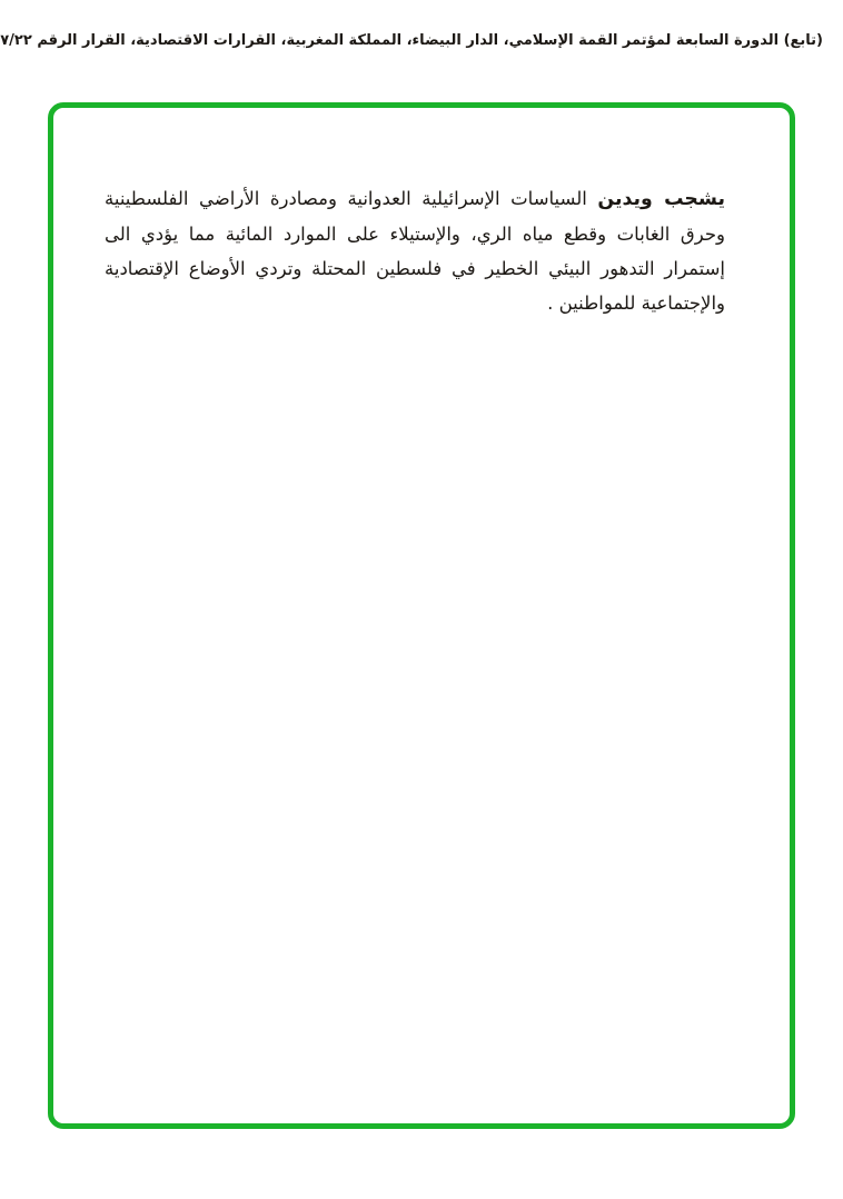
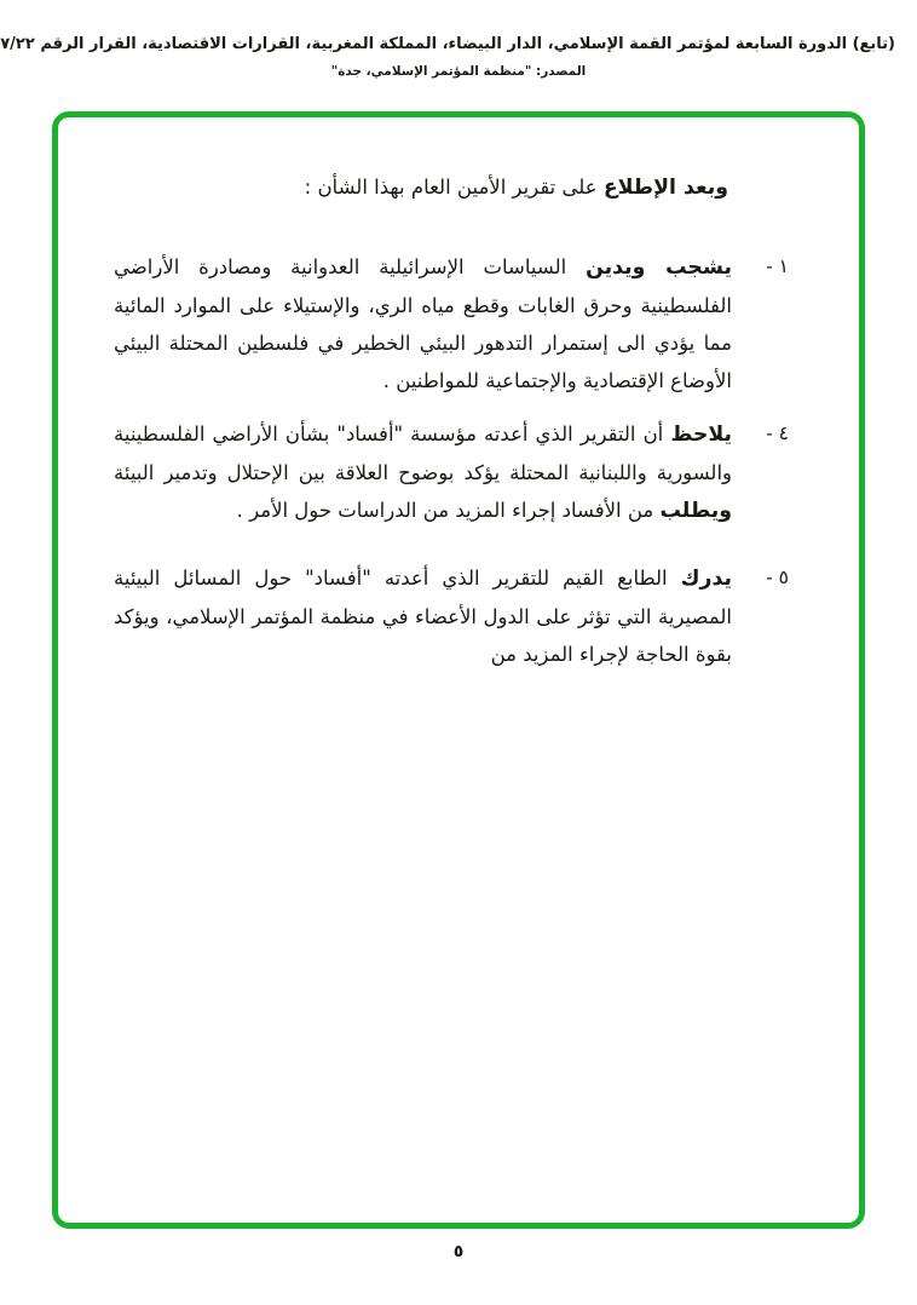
  (تابع) الدورة السابعة لمؤتمر القمة الإسلامي، الدار البيضاء، المملكة المغربية، القرارات الاقتصادية، القرار الرقم ٧/٢٢
+ المصدر: "منظمة المؤتمر الإسلامي، جدة"
+ وبعد الإطلاع على تقرير الأمين العام بهذا الشأن :
+ ١ -
- يشجب ويدين السياسات الإسرائيلية العدوانية ومصادرة الأراضي الفلسطينية وحرق الغابات وقطع مياه الري، والإستيلاء على الموارد المائية مما يؤدي الى إستمرار التدهور البيئي الخطير في فلسطين المحتلة وتردي الأوضاع الإقتصادية والإجتماعية للمواطنين .
+ يشجب ويدين السياسات الإسرائيلية العدوانية ومصادرة الأراضي الفلسطينية وحرق الغابات وقطع مياه الري، والإستيلاء على الموارد المائية مما يؤدي الى إستمرار التدهور البيئي الخطير في فلسطين المحتلة البيئي الأوضاع الإقتصادية والإجتماعية للمواطنين .
+ ٤ -
+ يلاحظ أن التقرير الذي أعدته مؤسسة "أفساد" بشأن الأراضي الفلسطينية والسورية واللبنانية المحتلة يؤكد بوضوح العلاقة بين الإحتلال وتدمير البيئة ويطلب من الأفساد إجراء المزيد من الدراسات حول الأمر .
+ ٥ -
+ يدرك الطابع القيم للتقرير الذي أعدته "أفساد" حول المسائل البيئية المصيرية التي تؤثر على الدول الأعضاء في منظمة المؤتمر الإسلامي، ويؤكد بقوة الحاجة لإجراء المزيد من
+ ٥
